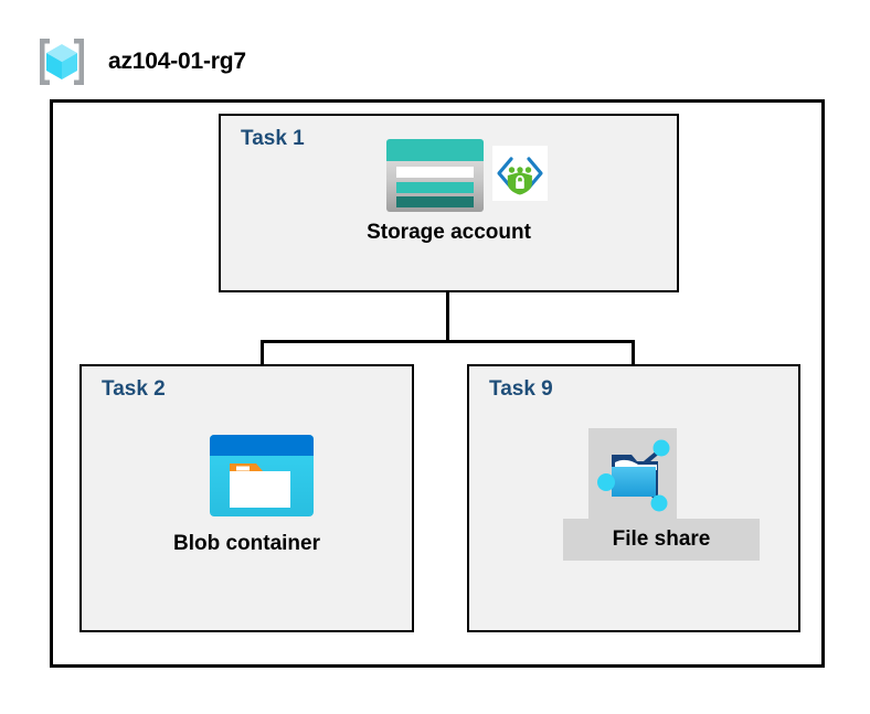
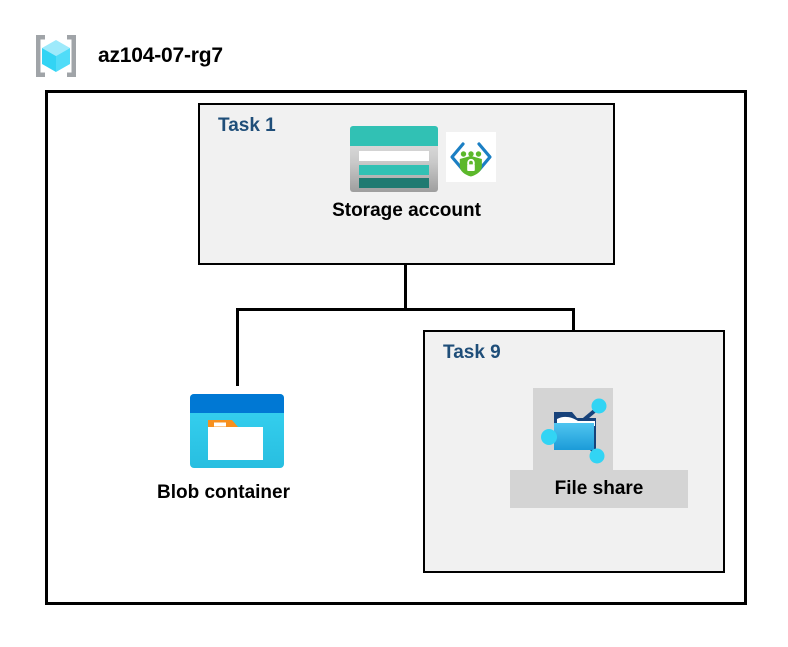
- az104-01-rg7
+ az104-07-rg7
  Task 1
  Storage account
- Task 2
  Blob container
  Task 9
  File share
